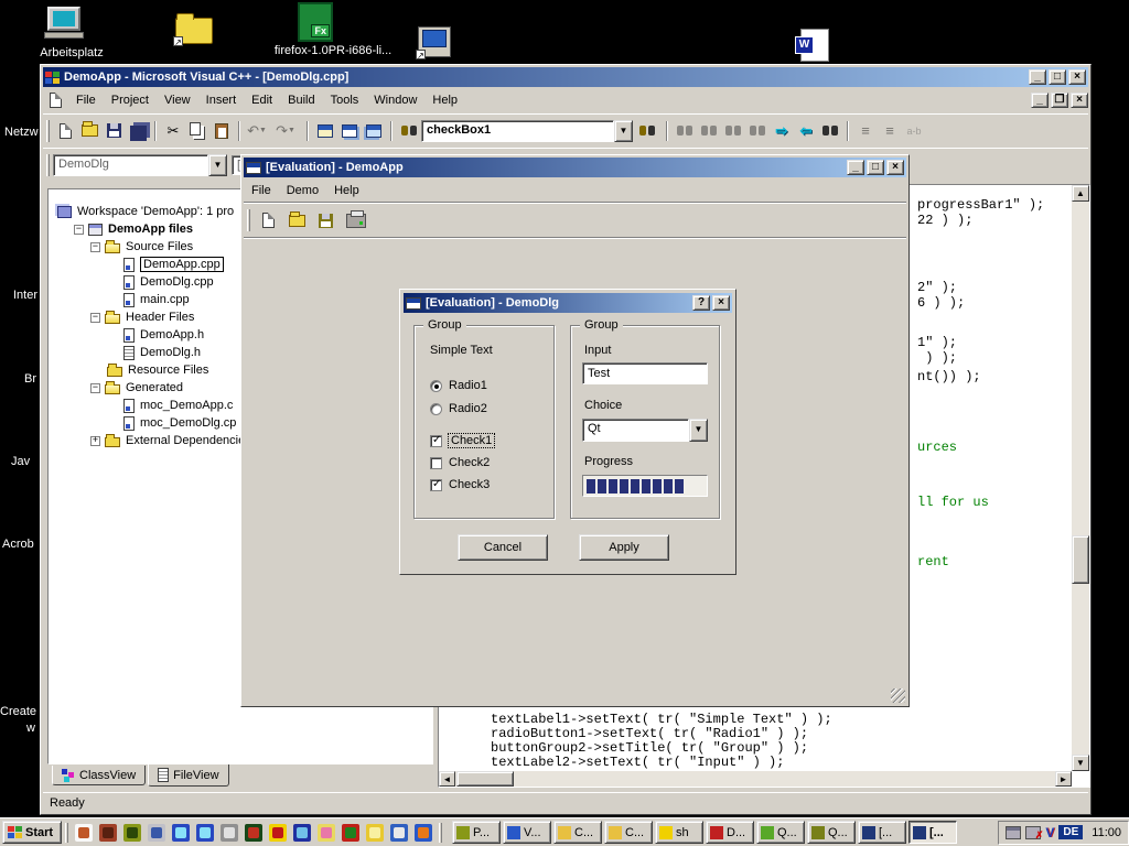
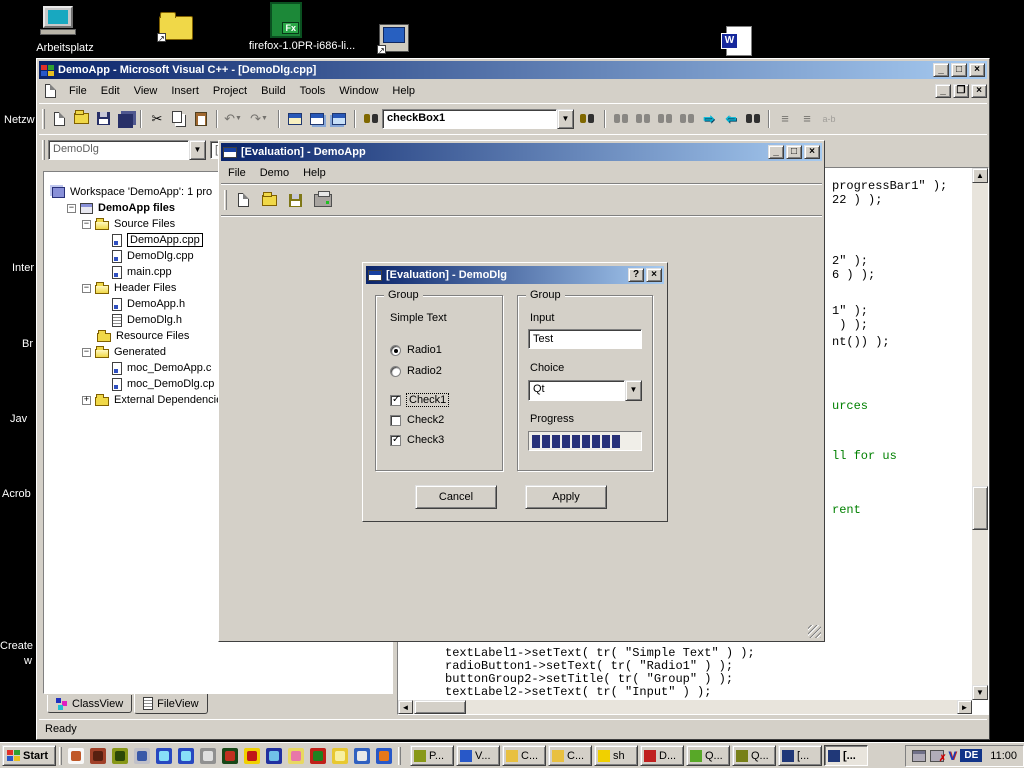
  Arbeitsplatz
  ↗
  firefox-1.0PR-i686-li...
  ↗
  Netzw
  Inter
  Br
  Jav
  Acrob
  Create
  w
  DemoApp - Microsoft Visual C++ - [DemoDlg.cpp]
  _
  □
  ×
  File
- Project
+ Edit
  View
  Insert
- Edit
+ Project
  Build
  Tools
  Window
  Help
  _
  ❐
  ×
  ✂
  ↶
  ↷
  checkBox1
  ▼
  ⇨
  ⇦
  ≡
  ≡
  a-b
  DemoDlg
  ▼
  Workspace 'DemoApp': 1 pro
  −
  DemoApp files
  −
  Source Files
  DemoApp.cpp
  DemoDlg.cpp
  main.cpp
  −
  Header Files
  DemoApp.h
  DemoDlg.h
  Resource Files
  −
  Generated
  moc_DemoApp.c
  moc_DemoDlg.cp
  +
  External Dependenci
  progressBar1" );
  22 ) );
  2" );
  6 ) );
  1" );
  ) );
  nt()) );
  urces
  ll for us
  rent
  textLabel1->setText( tr( "Simple Text" ) );
  radioButton1->setText( tr( "Radio1" ) );
  buttonGroup2->setTitle( tr( "Group" ) );
  textLabel2->setText( tr( "Input" ) );
  ▲
  ▼
  ◄
  ►
  ClassView
  FileView
  Ready
  [Evaluation] - DemoApp
  _
  □
  ×
  File
  Demo
  Help
  [Evaluation] - DemoDlg
  ?
  ×
  Group
  Simple Text
  Radio1
  Radio2
  Check1
  Check2
  Check3
  Group
  Input
  Test
  Choice
  Qt
  ▼
  Progress
  Cancel
  Apply
  Start
  P...
  V...
  C...
  C...
  sh
  D...
  Q...
  Q...
  [...
  [...
  ✗
  V
  DE
  11:00
